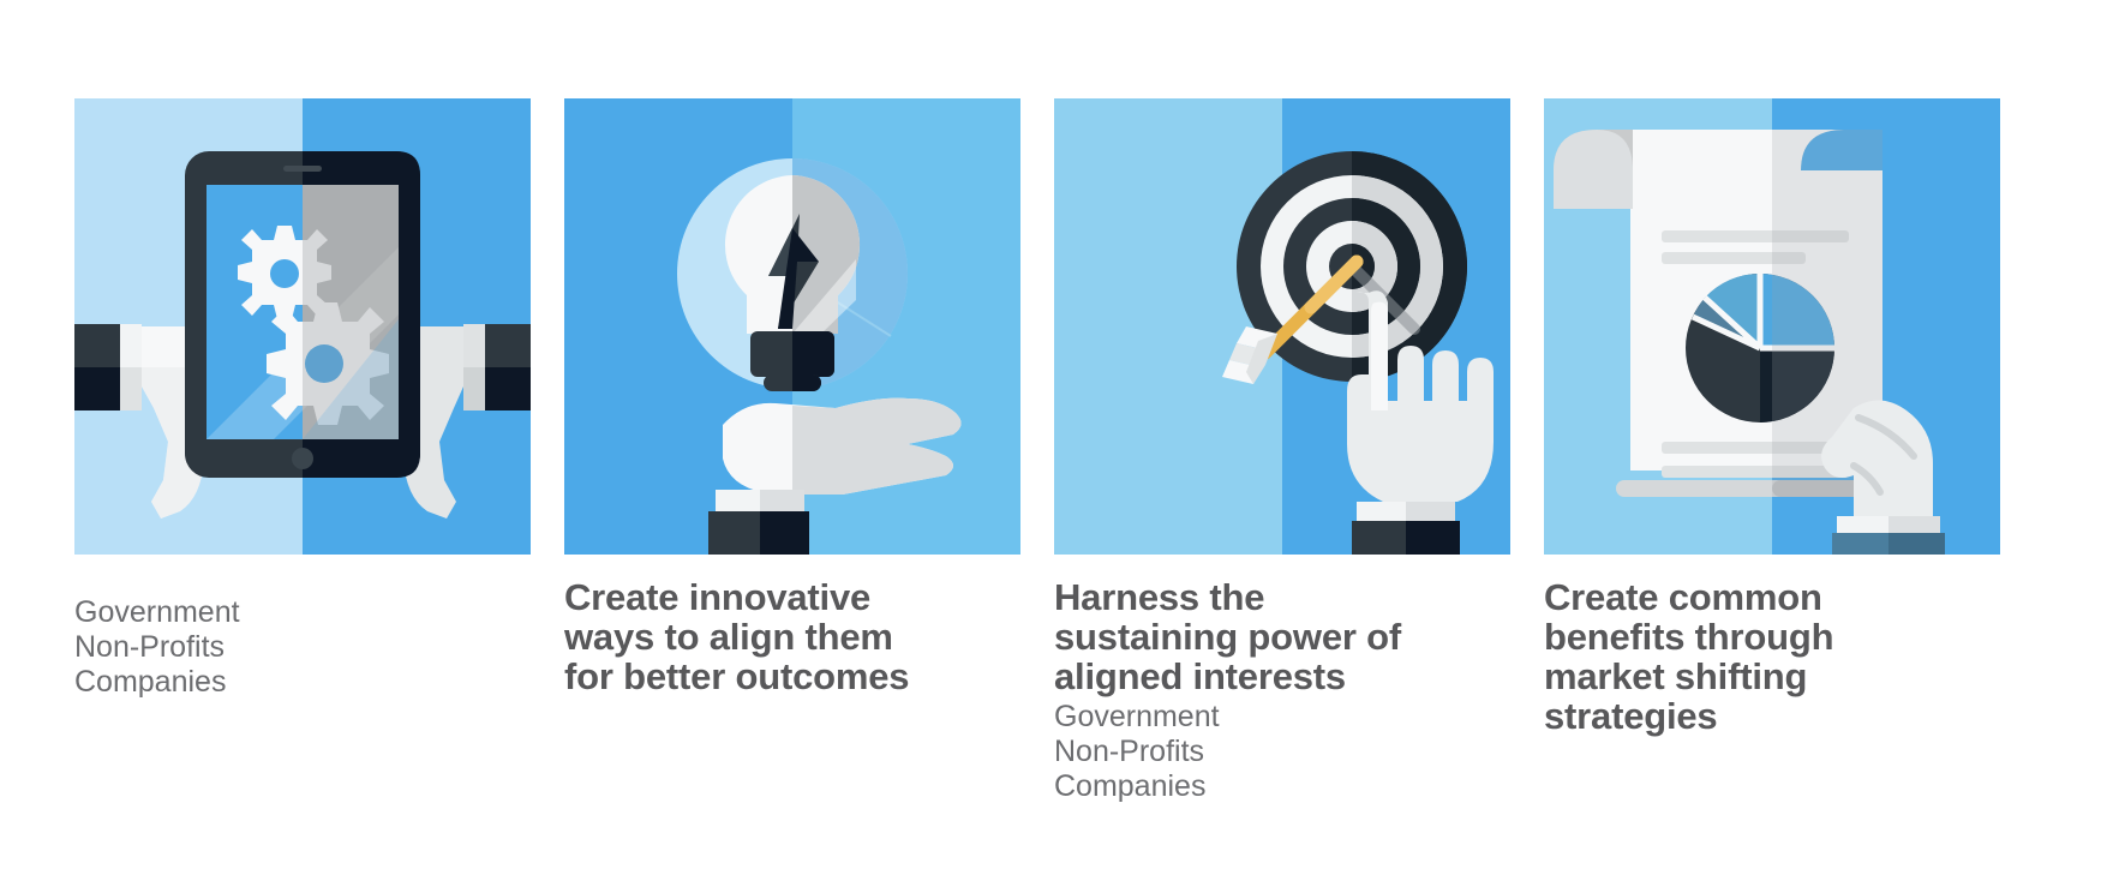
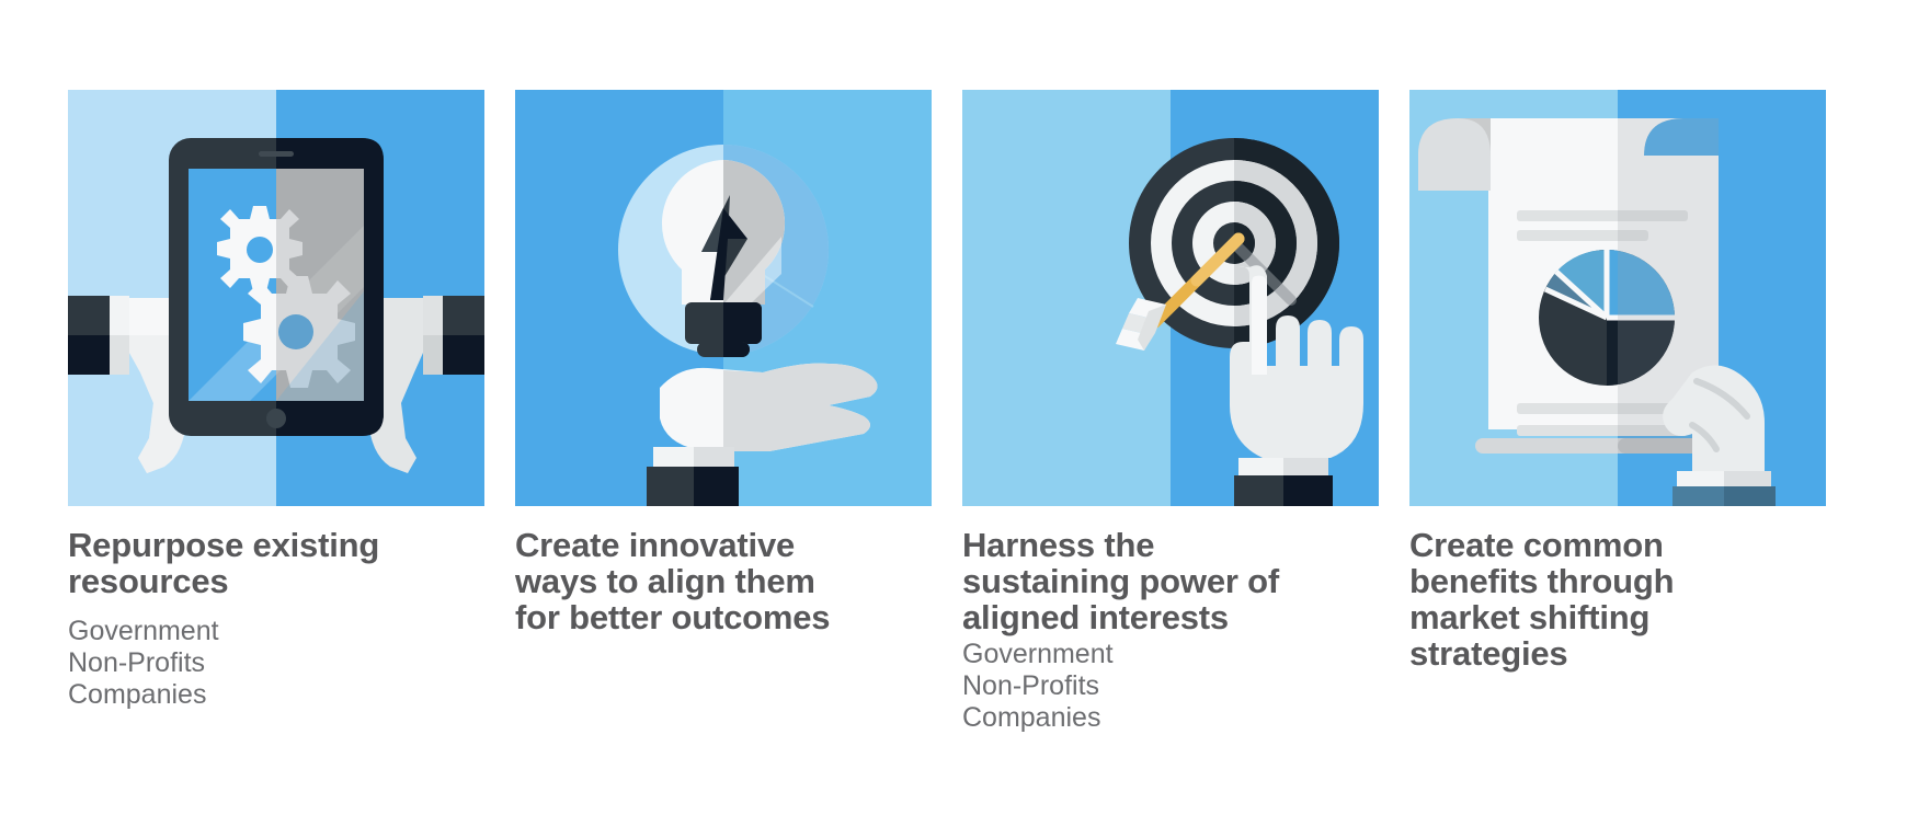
+ Repurpose existing
+ resources
  Government
  Non-Profits
  Companies
  Create innovative
  ways to align them
  for better outcomes
  Harness the
  sustaining power of
  aligned interests
  Government
  Non-Profits
  Companies
  Create common
  benefits through
  market shifting
  strategies
